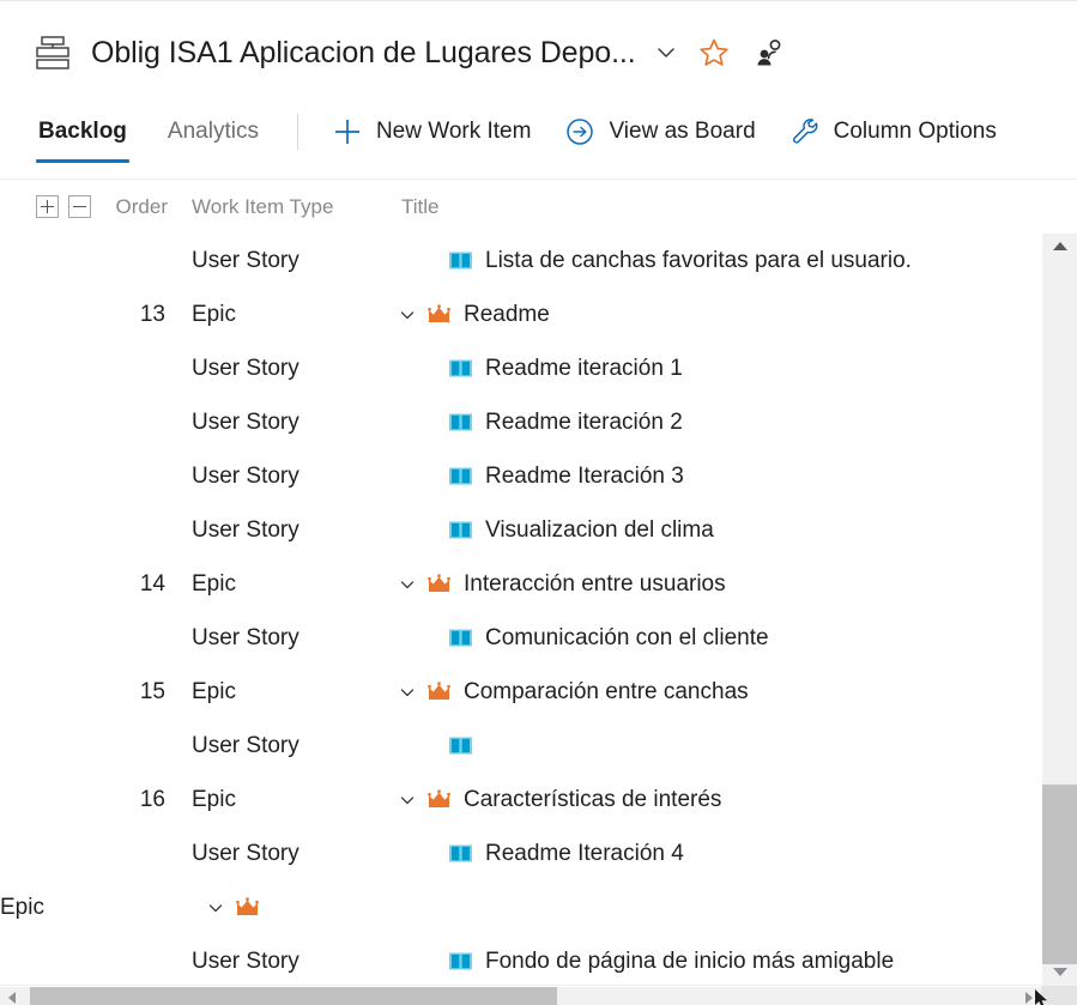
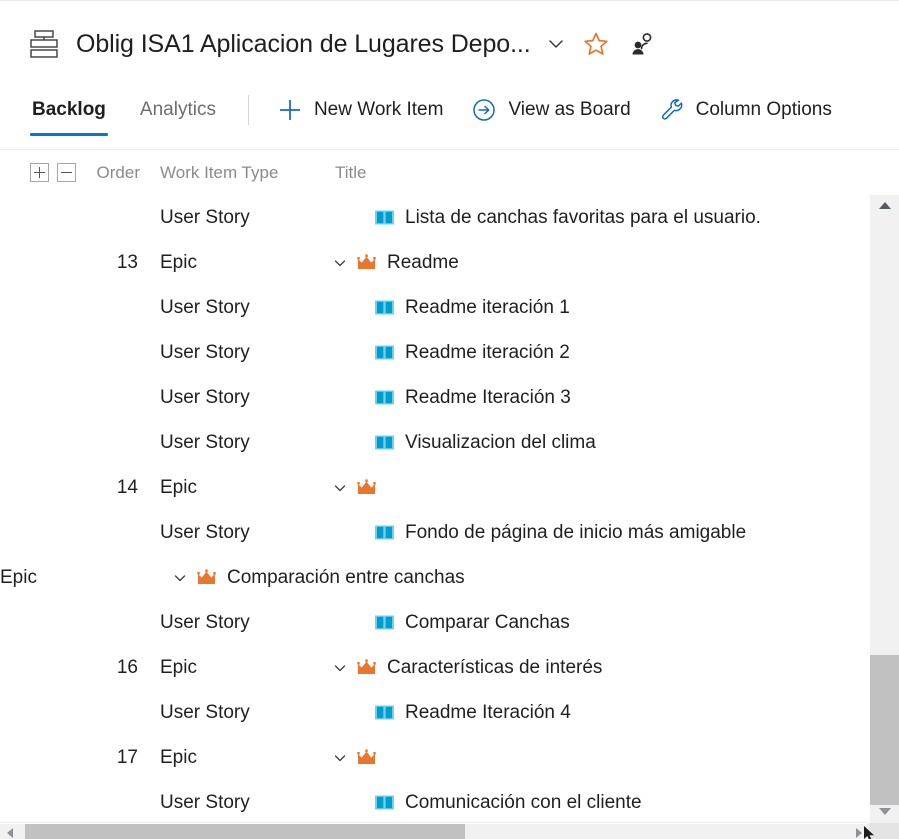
  Oblig ISA1 Aplicacion de Lugares Depo...
  Backlog
  Analytics
  New Work Item
  View as Board
  Column Options
  Order
  Work Item Type
  Title
  User Story
  Lista de canchas favoritas para el usuario.
  13
  Epic
  Readme
  User Story
  Readme iteración 1
  User Story
  Readme iteración 2
  User Story
  Readme Iteración 3
  User Story
  Visualizacion del clima
  14
  Epic
- Interacción entre usuarios
  User Story
- Comunicación con el cliente
+ Fondo de página de inicio más amigable
- 15
  Epic
  Comparación entre canchas
  User Story
+ Comparar Canchas
  16
  Epic
  Características de interés
  User Story
  Readme Iteración 4
+ 17
  Epic
  User Story
- Fondo de página de inicio más amigable
+ Comunicación con el cliente
